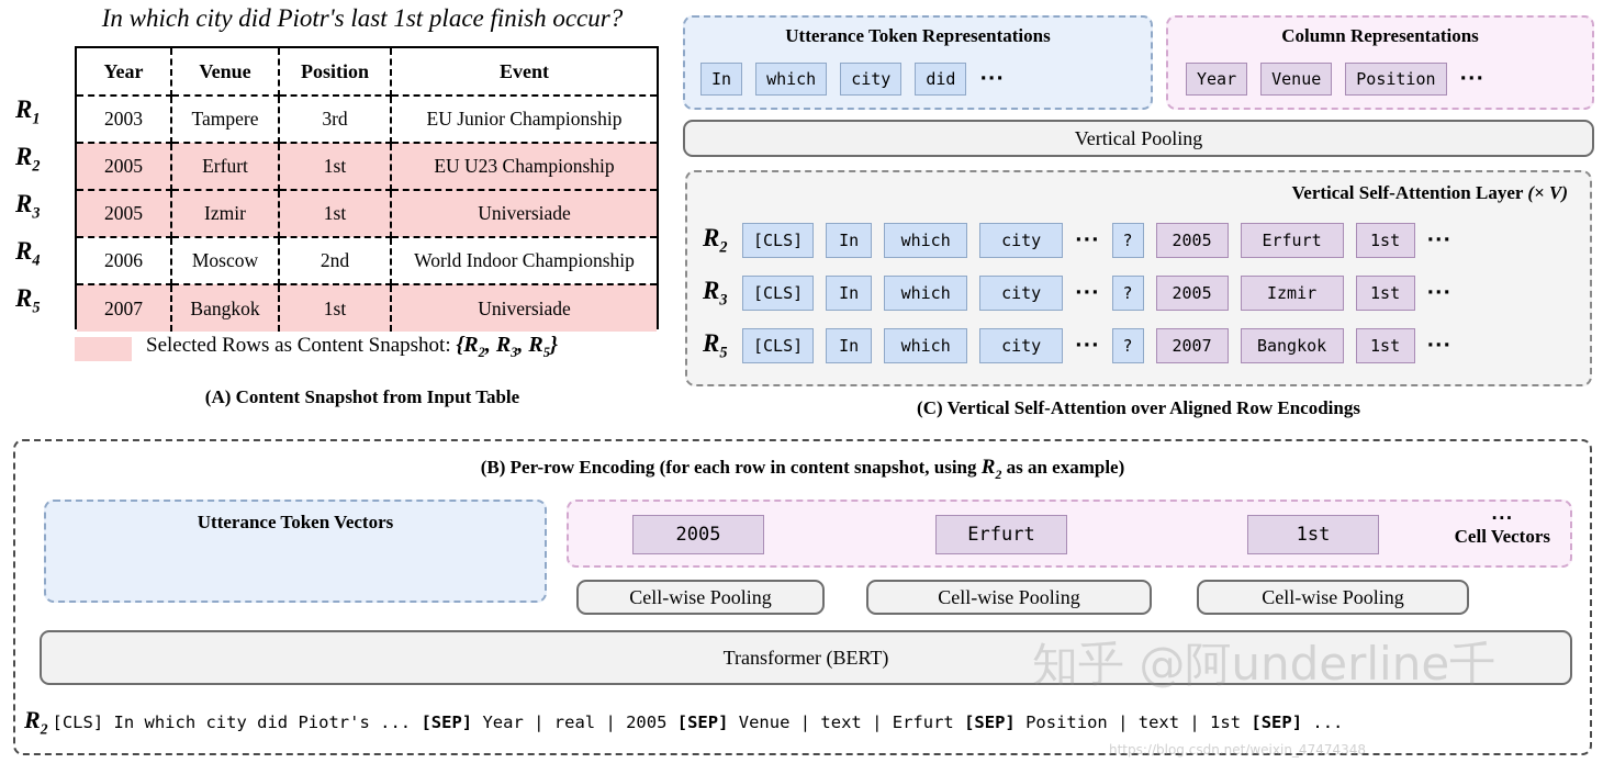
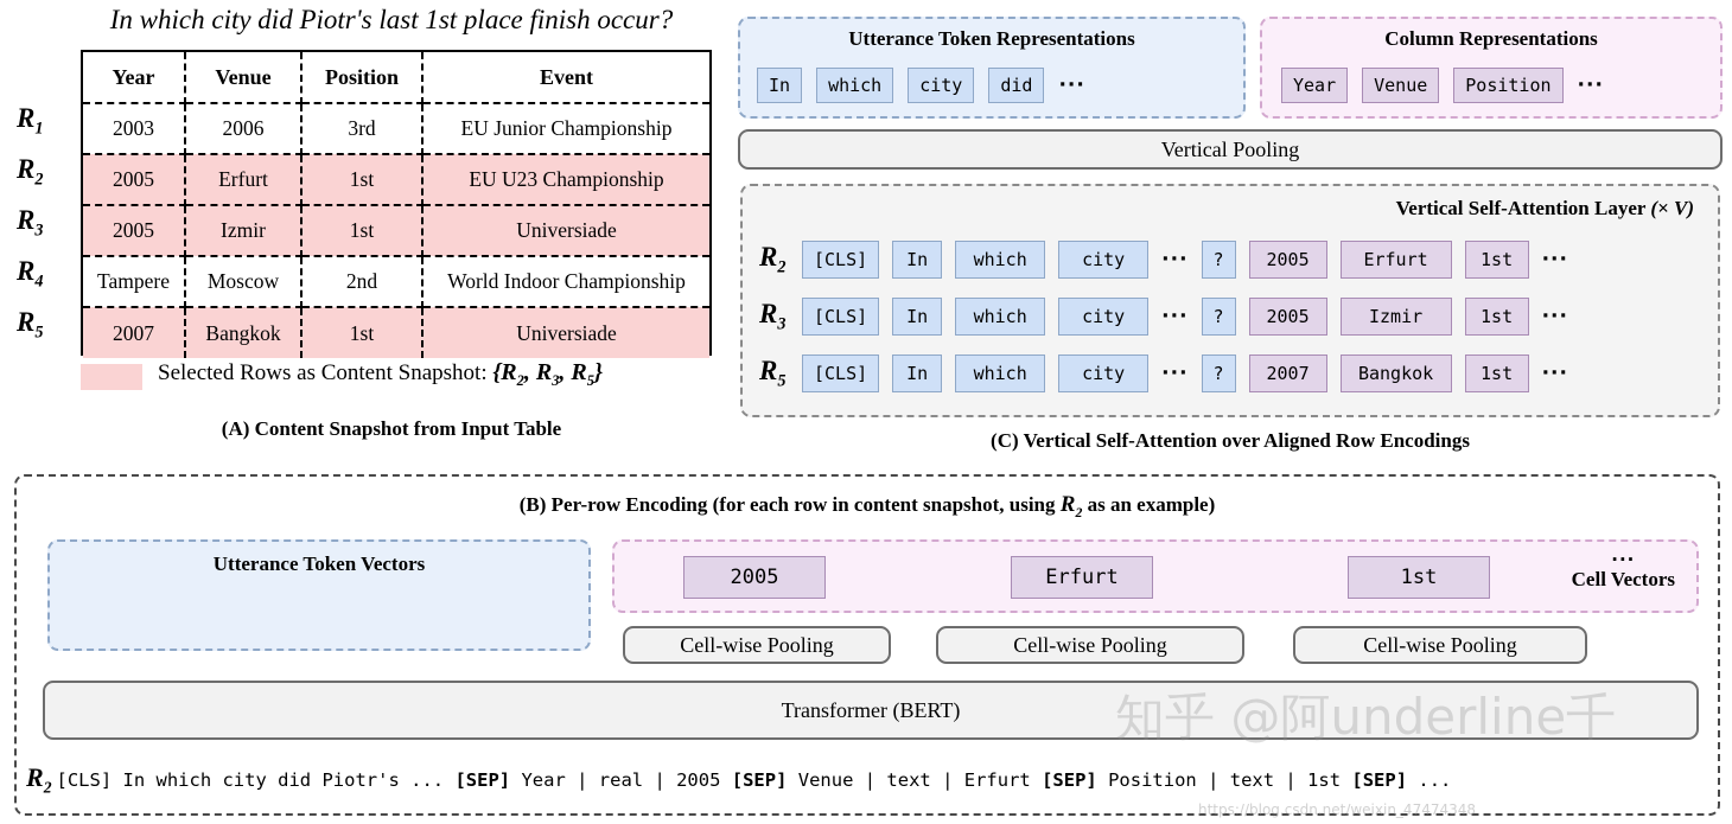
  In which city did Piotr's last 1st place finish occur?
  R1
  R2
  R3
  R4
  R5
  Year	Venue	Position	Event
- 2003	Tampere	3rd	EU Junior Championship
+ 2003	2006	3rd	EU Junior Championship
  2005	Erfurt	1st	EU U23 Championship
  2005	Izmir	1st	Universiade
- 2006	Moscow	2nd	World Indoor Championship
+ Tampere	Moscow	2nd	World Indoor Championship
  2007	Bangkok	1st	Universiade
  Selected Rows as Content Snapshot: {R2, R3, R5}
  (A) Content Snapshot from Input Table
  Utterance Token Representations
  In which city did ···
  Column Representations
  Year Venue Position ···
  Vertical Pooling
  Vertical Self-Attention Layer (× V)
  R2
  [CLS]
  In
  which
  city
  ···
  ?
  2005
  Erfurt
  1st
  ···
  R3
  [CLS]
  In
  which
  city
  ···
  ?
  2005
  Izmir
  1st
  ···
  R5
  [CLS]
  In
  which
  city
  ···
  ?
  2007
  Bangkok
  1st
  ···
  (C) Vertical Self-Attention over Aligned Row Encodings
  (B) Per-row Encoding (for each row in content snapshot, using R2 as an example)
  Utterance Token Vectors
  2005
  Erfurt
  1st
  ···
  Cell Vectors
  Cell-wise Pooling
  Cell-wise Pooling
  Cell-wise Pooling
  Transformer (BERT)
  R2 [CLS] In which city did Piotr's ... [SEP] Year | real | 2005 [SEP] Venue | text | Erfurt [SEP] Position | text | 1st [SEP] ...
  知乎 @阿underline千
  https://blog.csdn.net/weixin_47474348
